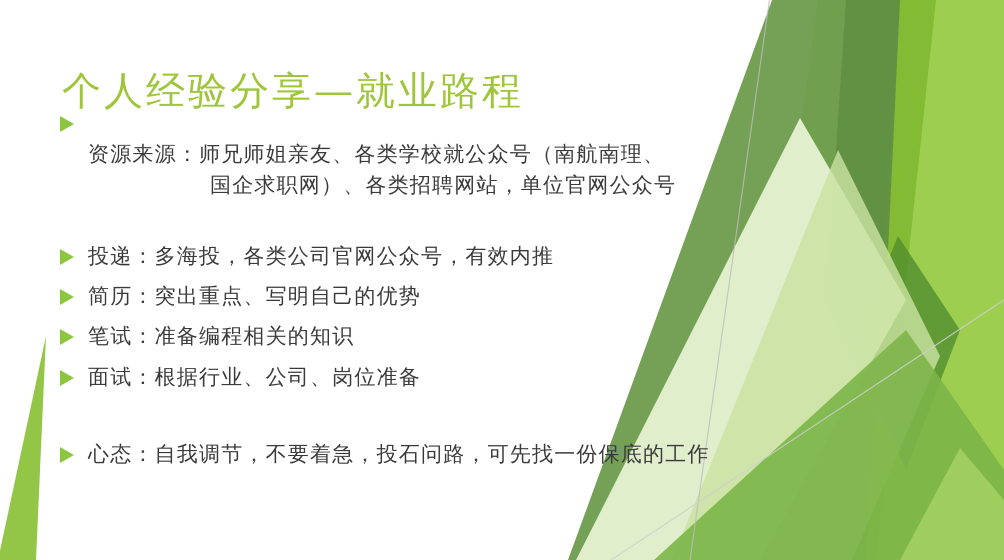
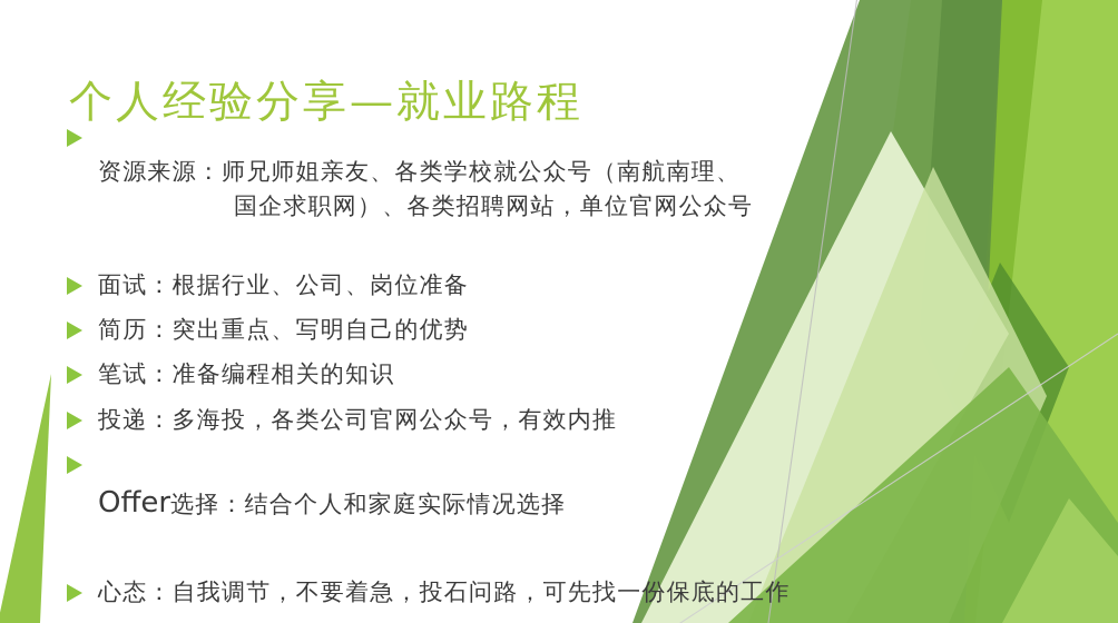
  个人经验分享—就业路程
  资源来源：师兄师姐亲友、各类学校就公众号（南航南理、
  国企求职网）、各类招聘网站，单位官网公众号
- 投递：多海投，各类公司官网公众号，有效内推
+ 面试：根据行业、公司、岗位准备
  简历：突出重点、写明自己的优势
  笔试：准备编程相关的知识
- 面试：根据行业、公司、岗位准备
+ 投递：多海投，各类公司官网公众号，有效内推
+ Offer选择：结合个人和家庭实际情况选择
  心态：自我调节，不要着急，投石问路，可先找一份保底的工作
